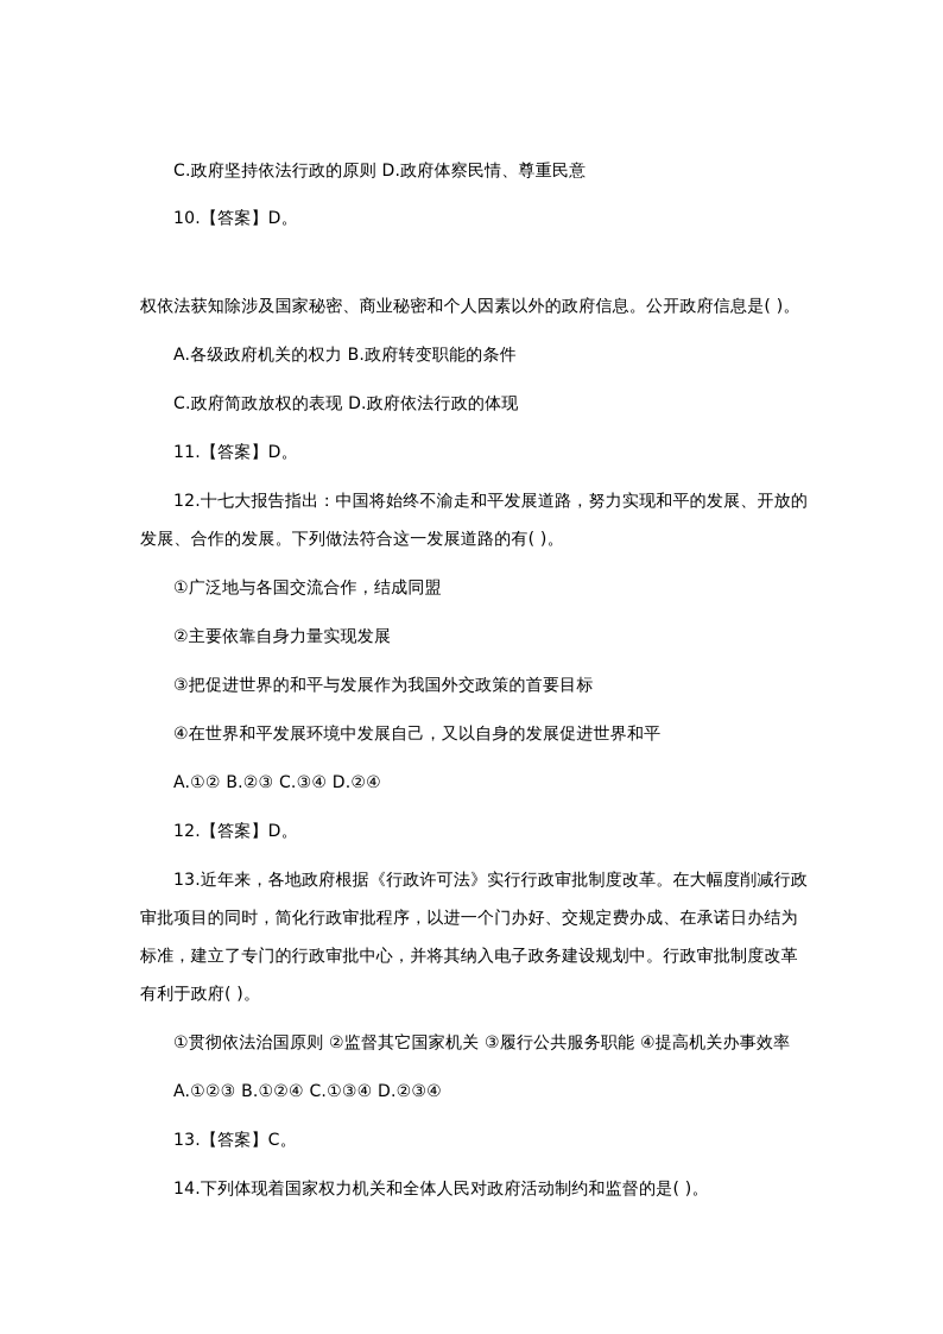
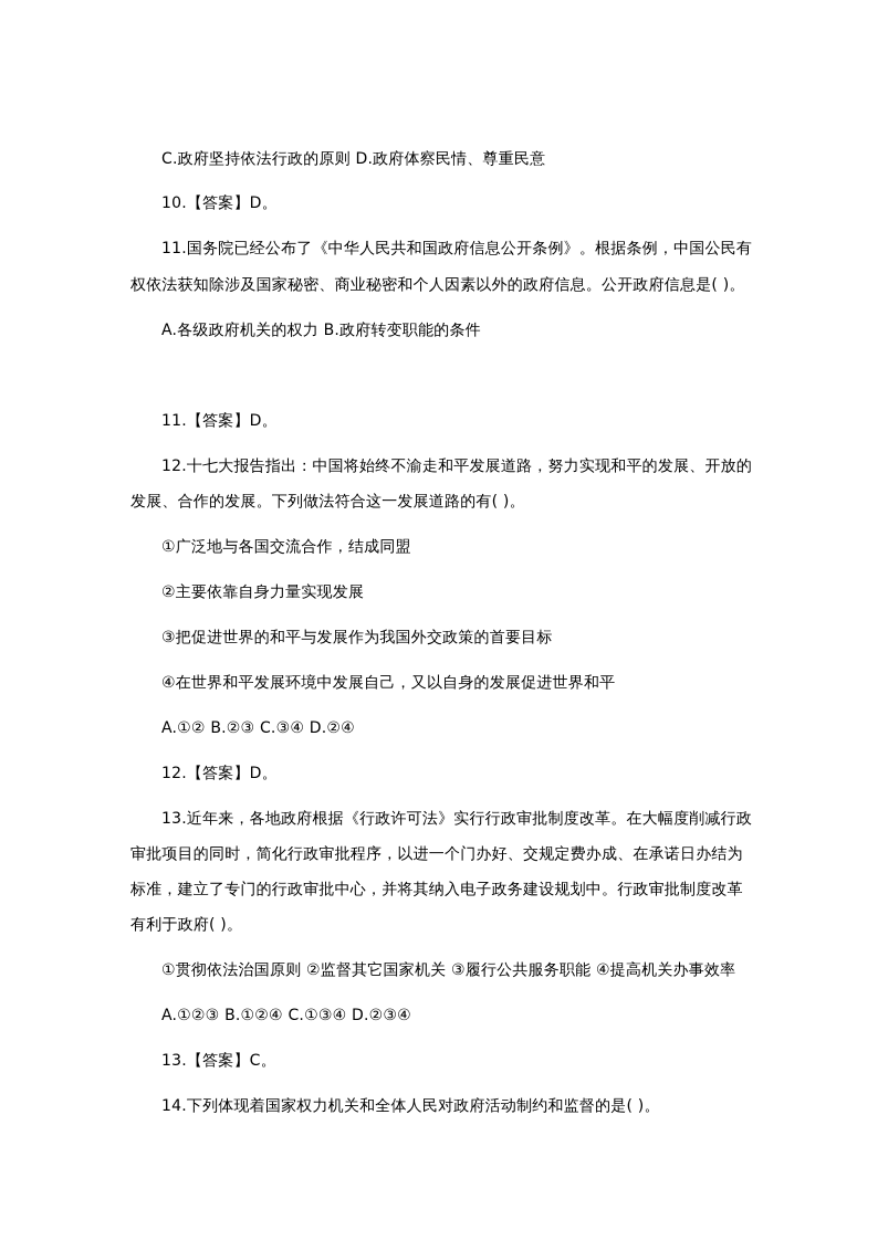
  C.政府坚持依法行政的原则 D.政府体察民情、尊重民意
  10.【答案】D。
+ 11.国务院已经公布了《中华人民共和国政府信息公开条例》。根据条例，中国公民有
  权依法获知除涉及国家秘密、商业秘密和个人因素以外的政府信息。公开政府信息是( )。
  A.各级政府机关的权力 B.政府转变职能的条件
- C.政府简政放权的表现 D.政府依法行政的体现
  11.【答案】D。
  12.十七大报告指出：中国将始终不渝走和平发展道路，努力实现和平的发展、开放的
  发展、合作的发展。下列做法符合这一发展道路的有( )。
  ①广泛地与各国交流合作，结成同盟
  ②主要依靠自身力量实现发展
  ③把促进世界的和平与发展作为我国外交政策的首要目标
  ④在世界和平发展环境中发展自己，又以自身的发展促进世界和平
  A.①② B.②③ C.③④ D.②④
  12.【答案】D。
  13.近年来，各地政府根据《行政许可法》实行行政审批制度改革。在大幅度削减行政
  审批项目的同时，简化行政审批程序，以进一个门办好、交规定费办成、在承诺日办结为
  标准，建立了专门的行政审批中心，并将其纳入电子政务建设规划中。行政审批制度改革
  有利于政府( )。
  ①贯彻依法治国原则 ②监督其它国家机关 ③履行公共服务职能 ④提高机关办事效率
  A.①②③ B.①②④ C.①③④ D.②③④
  13.【答案】C。
  14.下列体现着国家权力机关和全体人民对政府活动制约和监督的是( )。
